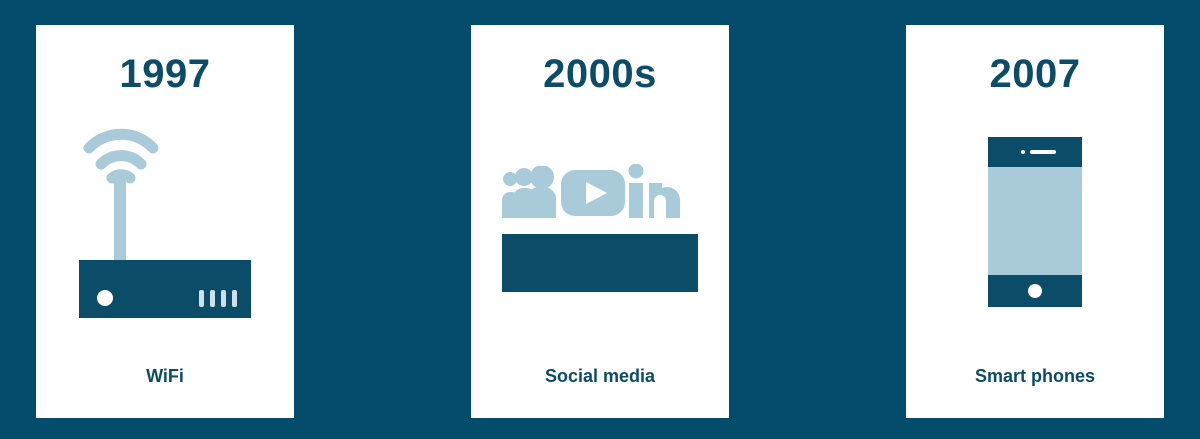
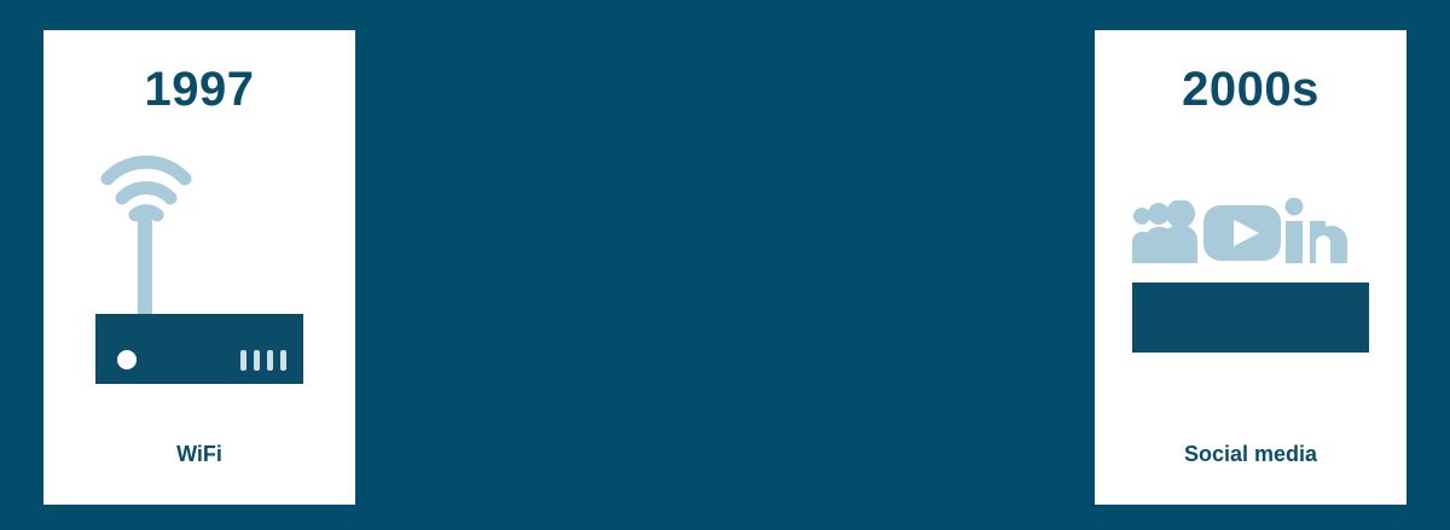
  1997
  WiFi
  2000s
  Social media
- 2007
- Smart phones
